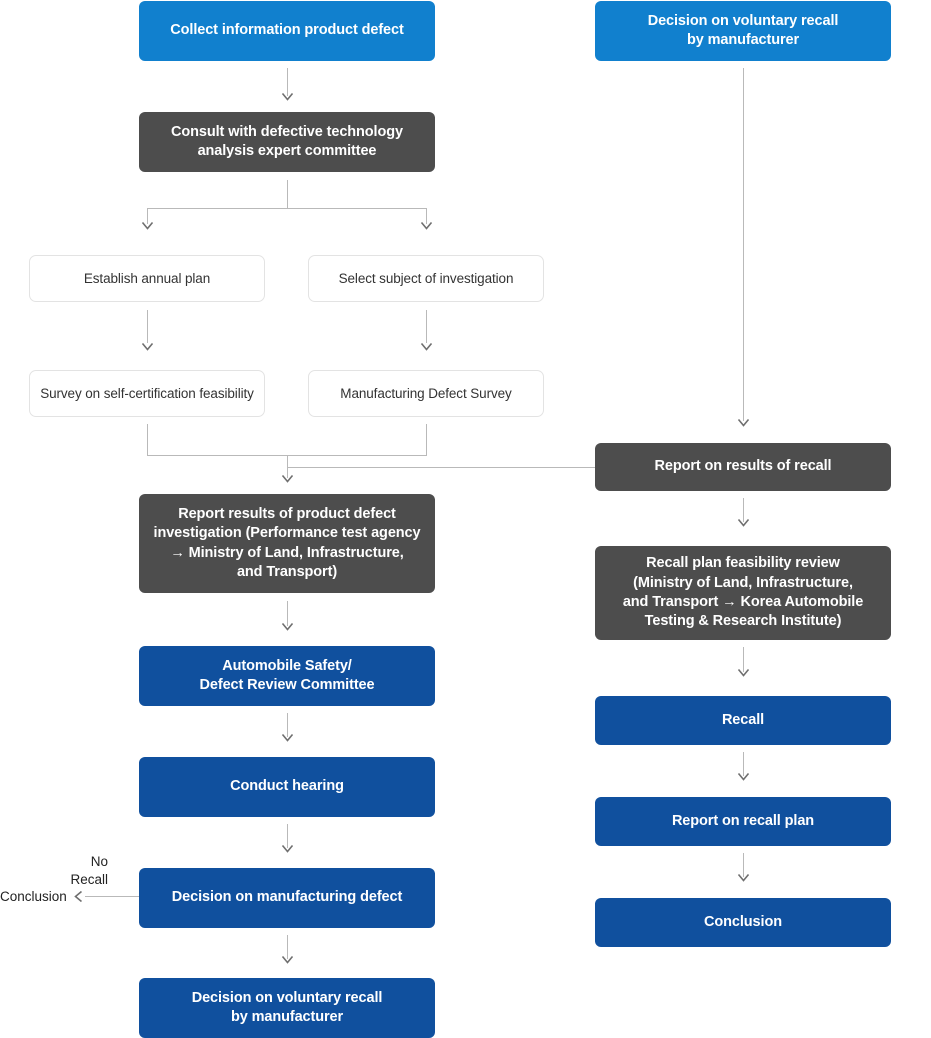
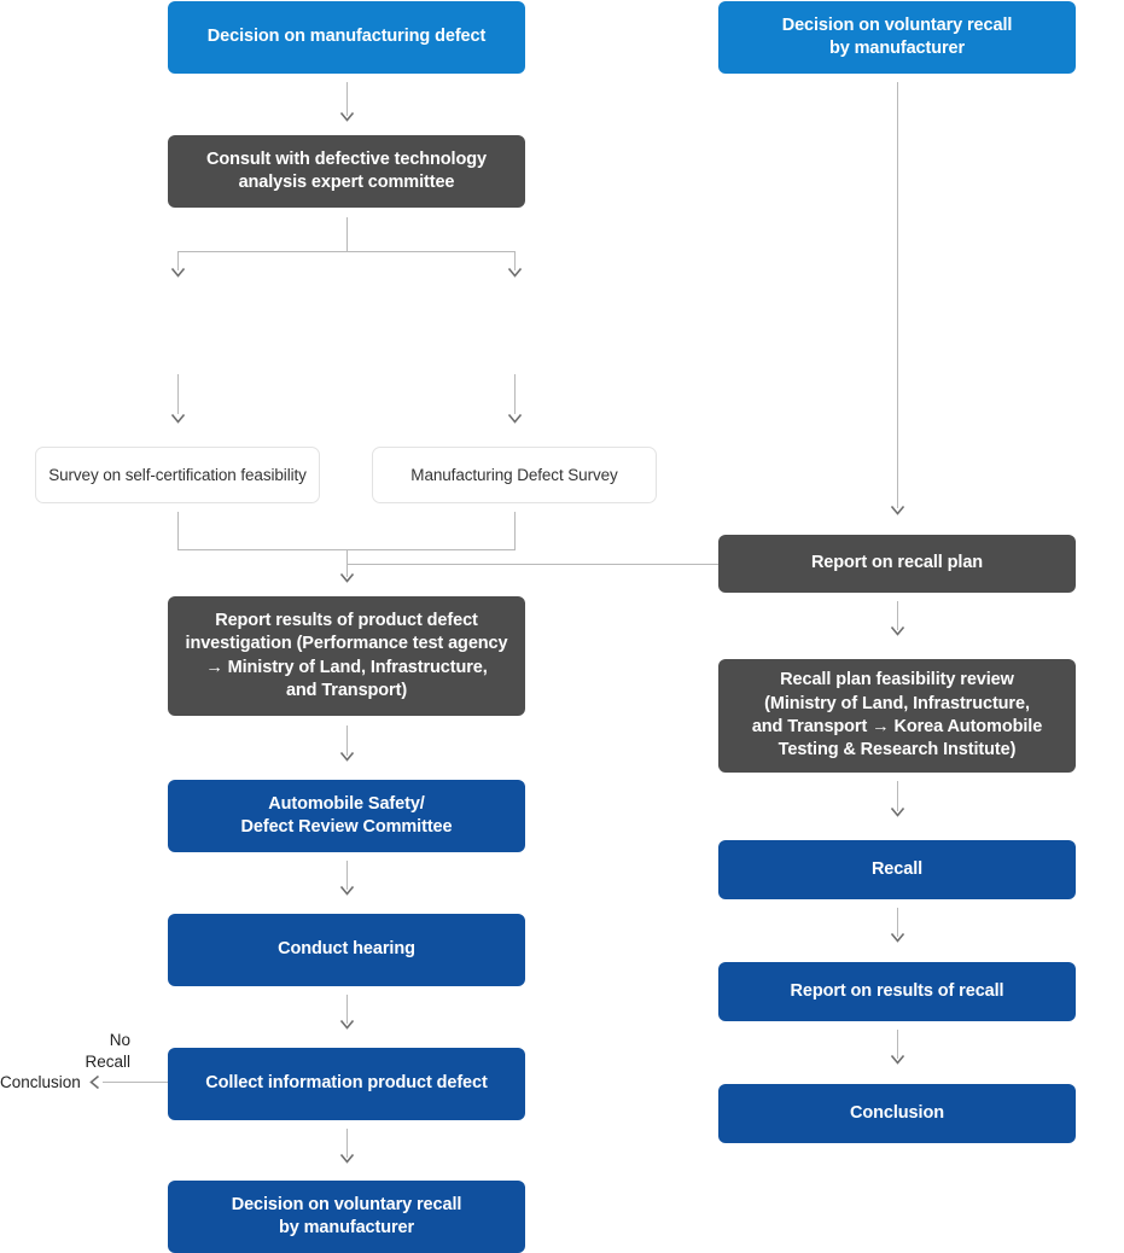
- Collect information product defect
+ Decision on manufacturing defect
  Consult with defective technology
  analysis expert committee
- Establish annual plan
- Select subject of investigation
  Survey on self-certification feasibility
  Manufacturing Defect Survey
  Report results of product defect
  investigation (Performance test agency
  → Ministry of Land, Infrastructure,
  and Transport)
  Automobile Safety/
  Defect Review Committee
  Conduct hearing
- Decision on manufacturing defect
+ Collect information product defect
  No
  Recall
  Conclusion
  Decision on voluntary recall
  by manufacturer
  Decision on voluntary recall
  by manufacturer
- Report on results of recall
+ Report on recall plan
  Recall plan feasibility review
  (Ministry of Land, Infrastructure,
  and Transport → Korea Automobile
  Testing & Research Institute)
  Recall
- Report on recall plan
+ Report on results of recall
  Conclusion
